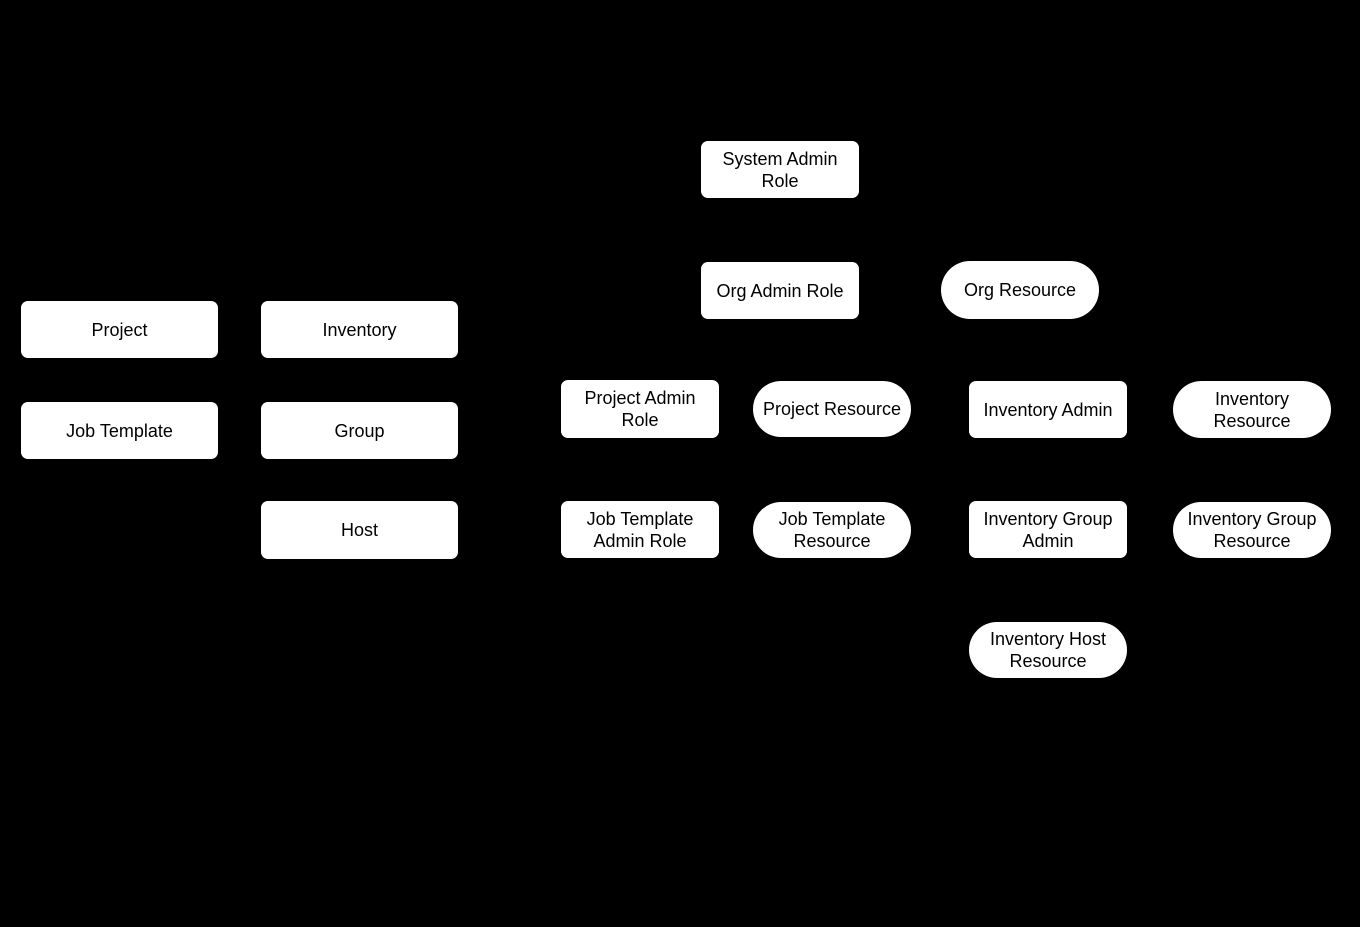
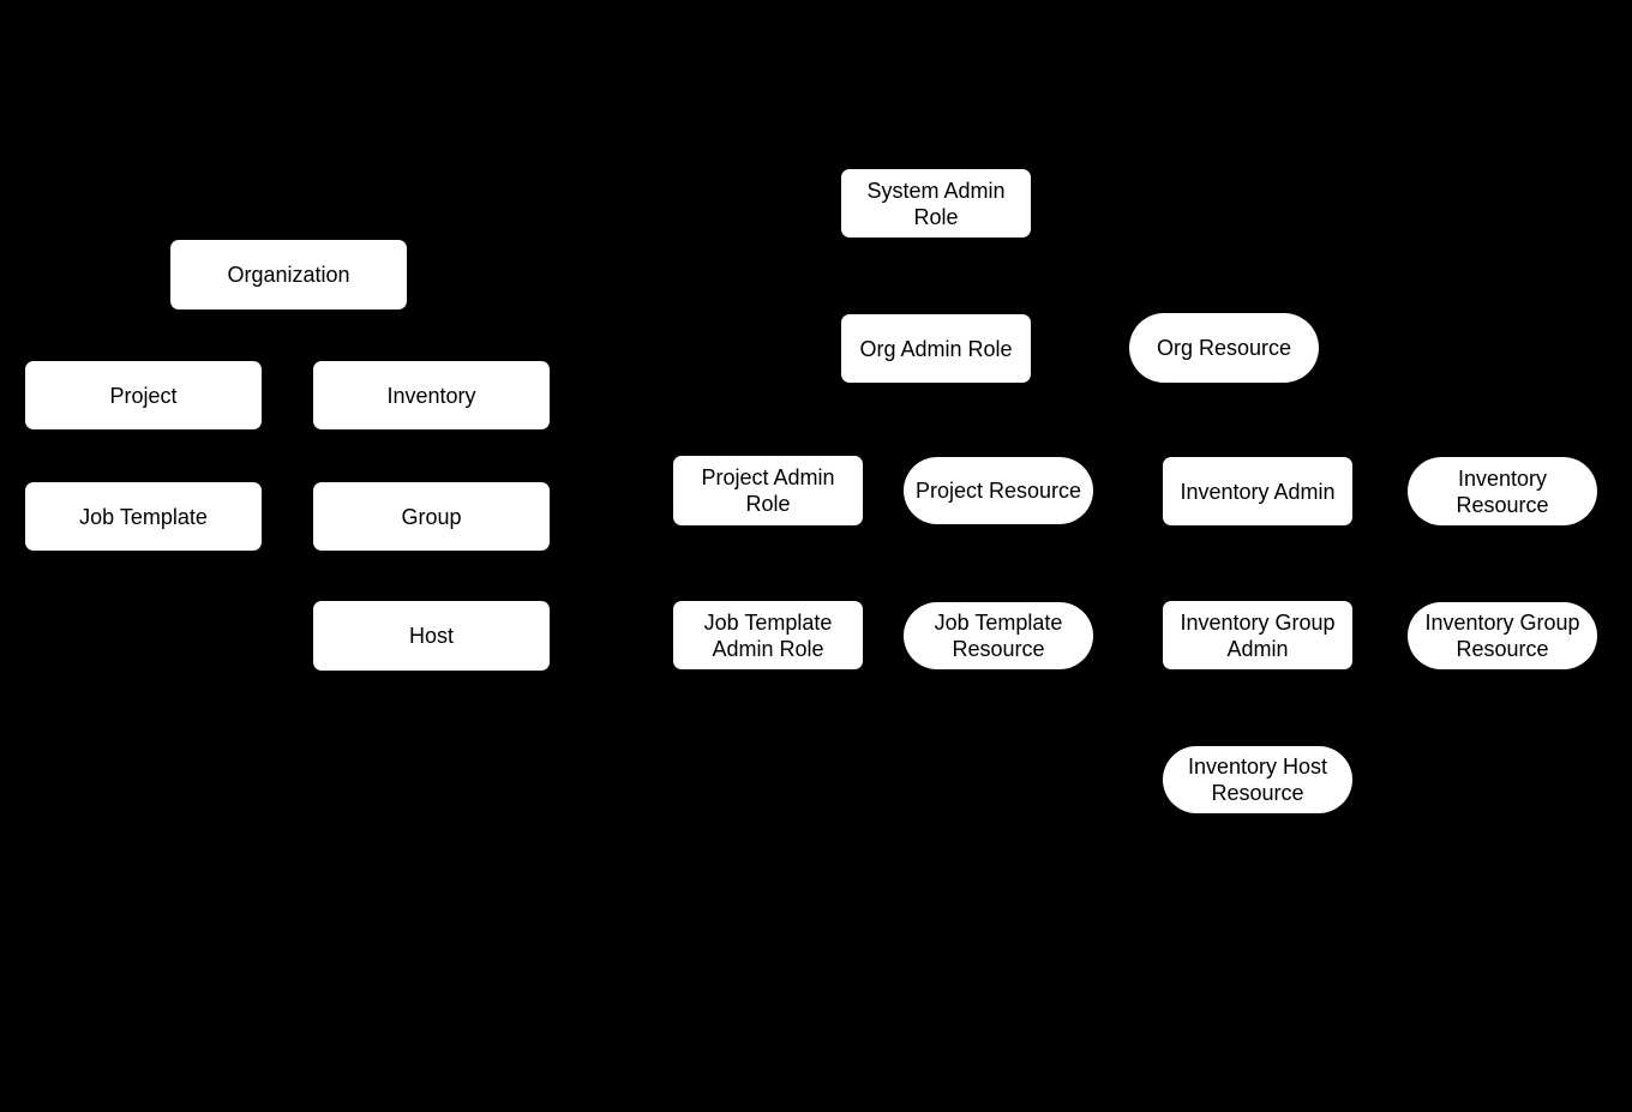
+ Organization
  Project
  Inventory
  Job Template
  Group
  Host
  System Admin
  Role
  Org Admin Role
  Org Resource
  Project Admin
  Role
  Project Resource
  Inventory Admin
  Inventory
  Resource
  Job Template
  Admin Role
  Job Template
  Resource
  Inventory Group
  Admin
  Inventory Group
  Resource
  Inventory Host
  Resource
